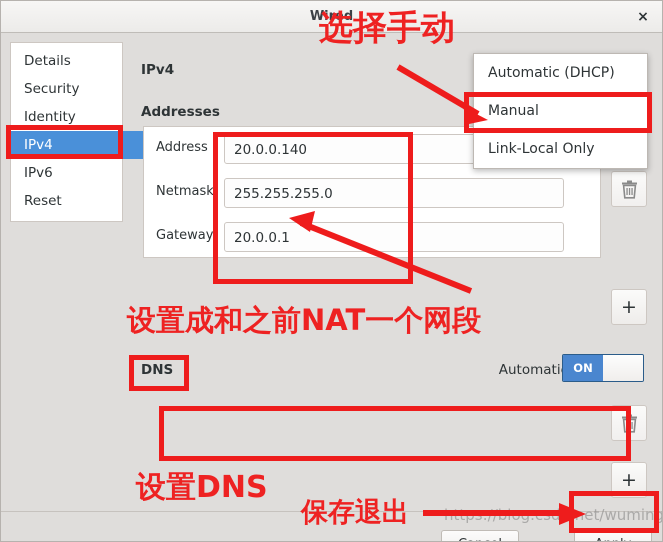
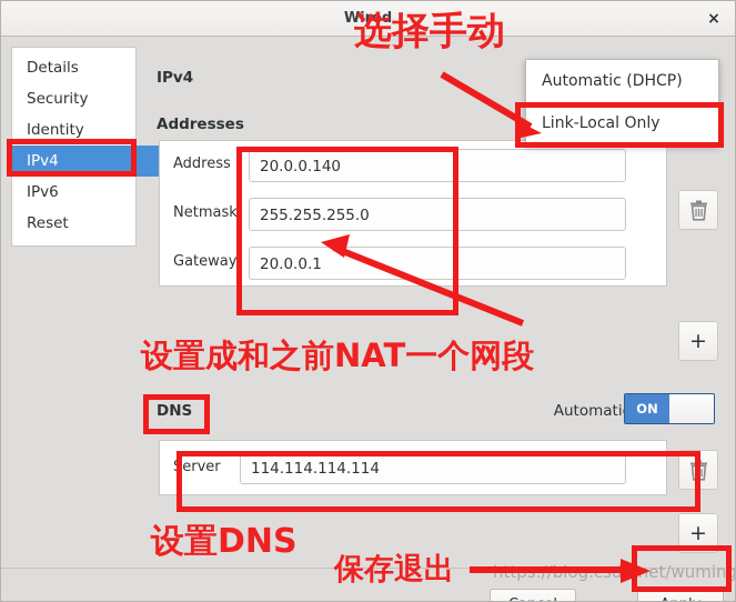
  Wired
  ×
  Details
  Security
  Identity
  IPv4
  IPv6
  Reset
  IPv4
  Addresses
  Address
  20.0.0.140
  Netmask
  255.255.255.0
  Gateway
  20.0.0.1
  +
  DNS
  Automati
  ON
+ Server
+ 114.114.114.114
  +
  Automatic (DHCP)
- Manual
  Link-Local Only
  选择手动
  设置成和之前NAT一个网段
  设置DNS
  保存退出
